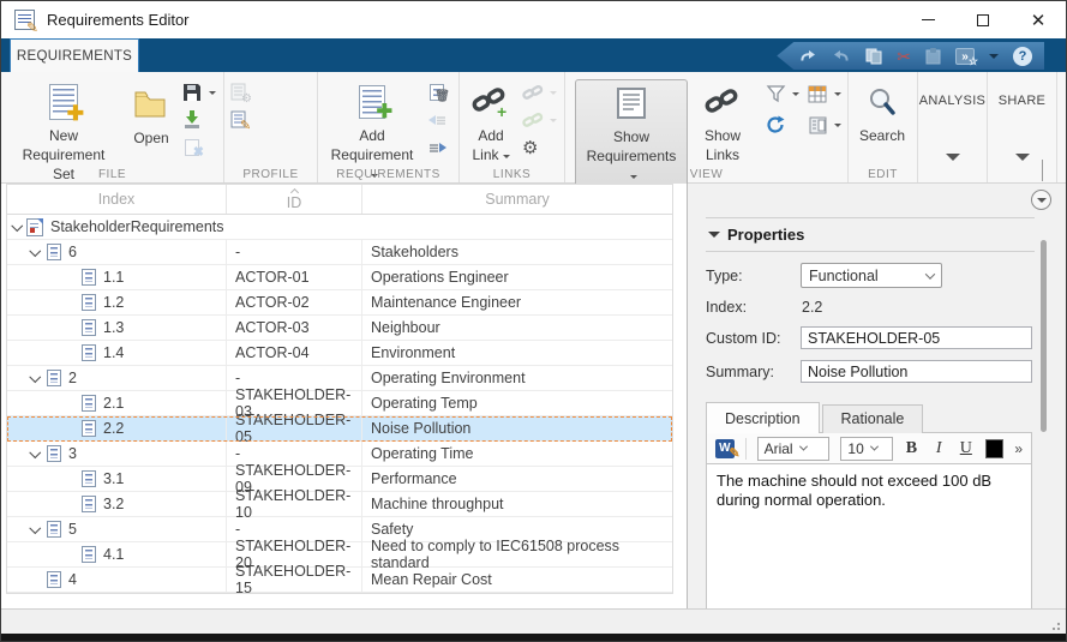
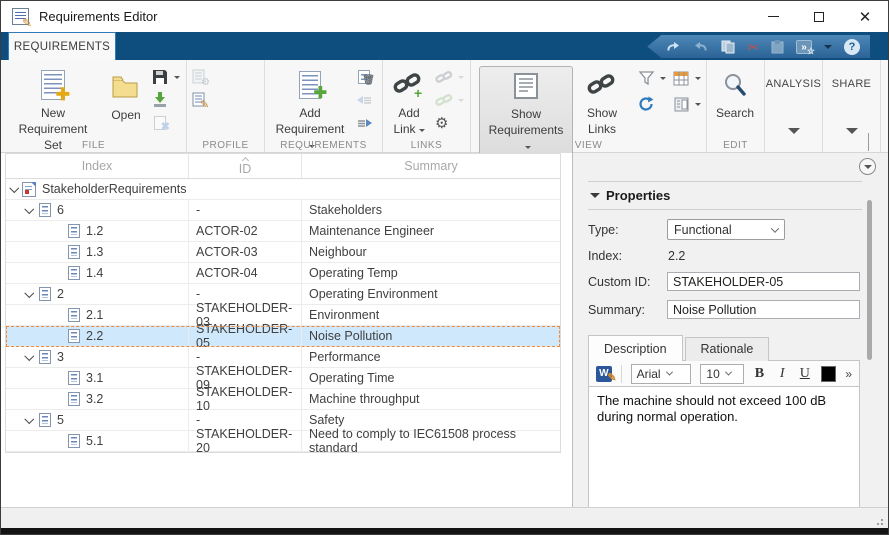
  ✎
  Requirements Editor
  ✕
  REQUIREMENTS
  ✂
  »
  ☆
  ?
  ✚
  New
  Requirement Set
  Open
  ✖
  FILE
  ⚙
  ✎
  PROFILE
  ✚
  Add
  Requirement
  🗑
  REQUIREMENTS
  +
  Add
  Link
  ⚙
  LINKS
  Show
  Requirements
  Show
  Links
  VIEW
  Search
  EDIT
  ANALYSIS
  SHARE
  Index
  ID
  Summary
  StakeholderRequirements
  6
  -
  Stakeholders
- 1.1
- ACTOR-01
- Operations Engineer
  1.2
  ACTOR-02
  Maintenance Engineer
  1.3
  ACTOR-03
  Neighbour
  1.4
  ACTOR-04
- Environment
+ Operating Temp
  2
  -
  Operating Environment
  2.1
  STAKEHOLDER-03
- Operating Temp
+ Environment
  2.2
  STAKEHOLDER-05
  Noise Pollution
  3
  -
- Operating Time
+ Performance
  3.1
  STAKEHOLDER-09
- Performance
+ Operating Time
  3.2
  STAKEHOLDER-10
  Machine throughput
  5
  -
  Safety
- 4.1
+ 5.1
  STAKEHOLDER-20
  Need to comply to IEC61508 process standard
- 4
- STAKEHOLDER-15
- Mean Repair Cost
  Properties
  Type:
  Functional
  Index:
  2.2
  Custom ID:
  STAKEHOLDER-05
  Summary:
  Noise Pollution
  Description
  Rationale
  W
  Arial
  10
  B
  I
  U
  »
  The machine should not exceed 100 dB during normal operation.
